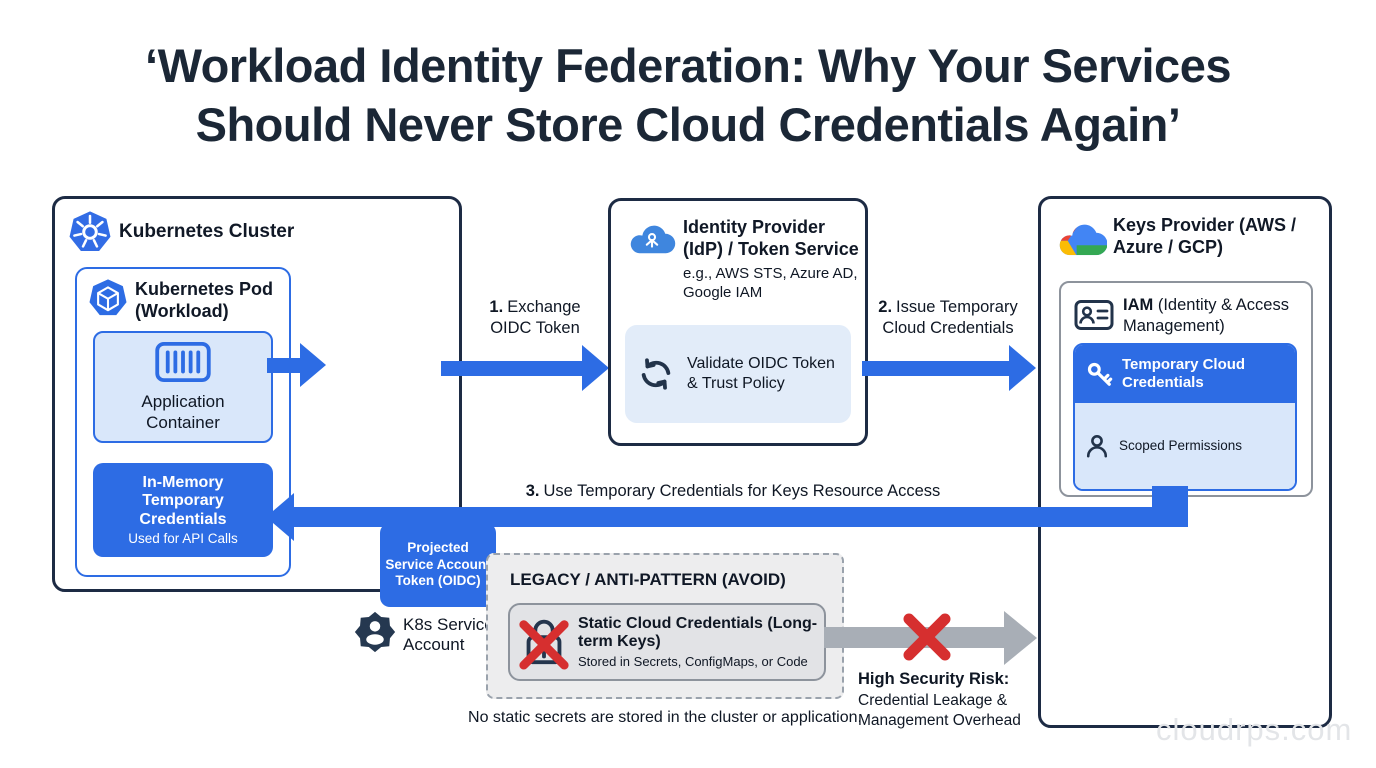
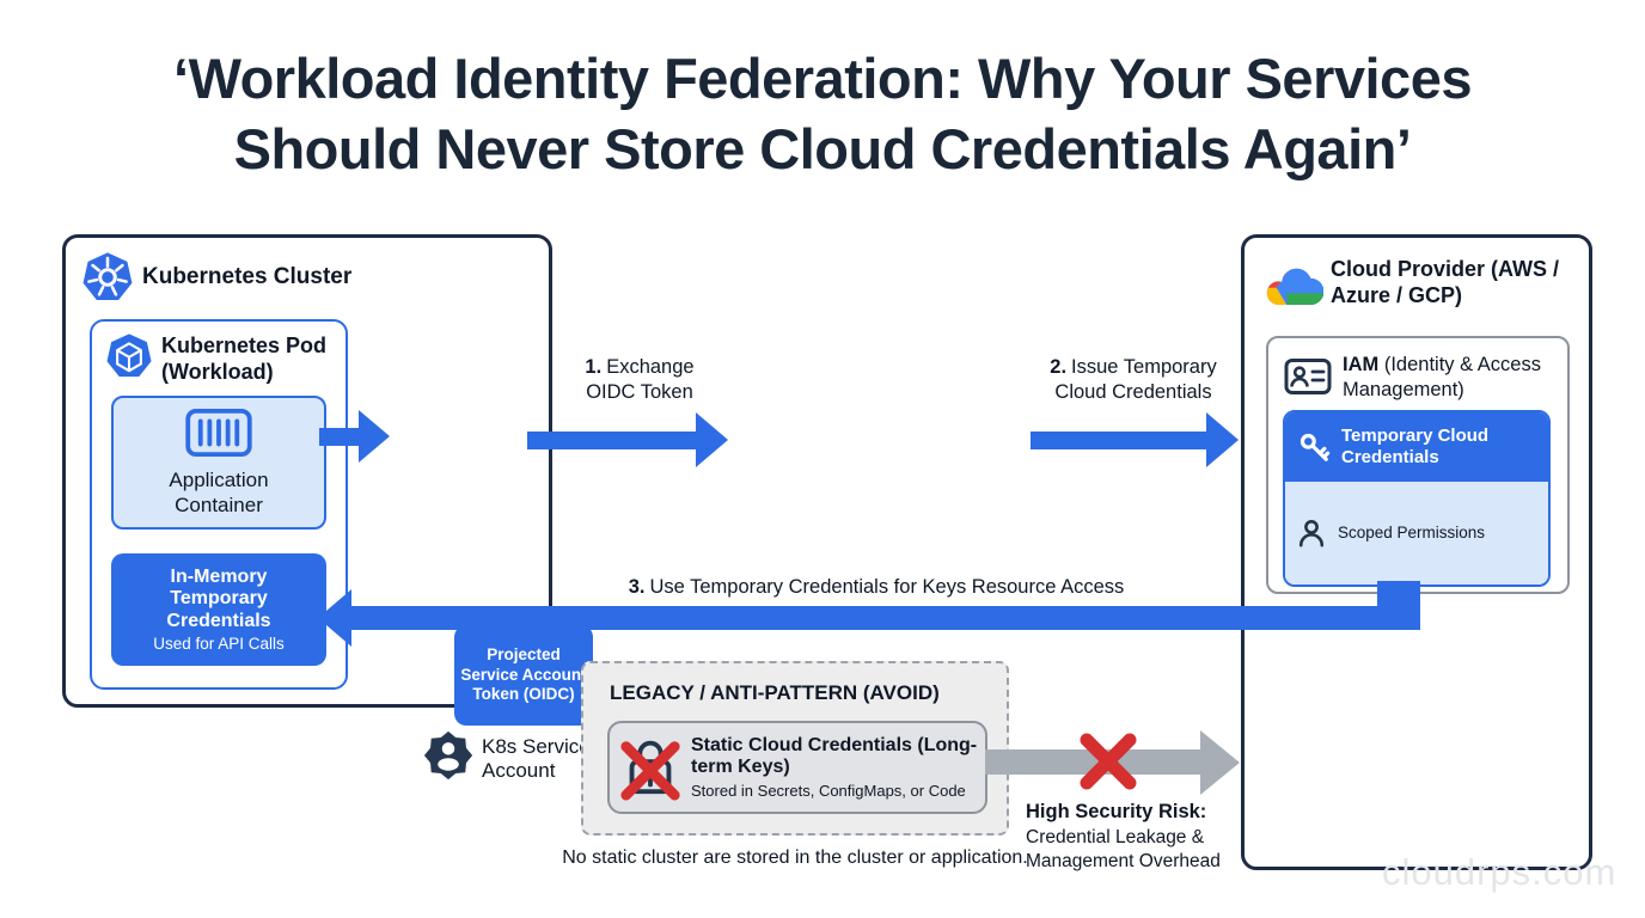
  ‘Workload Identity Federation: Why Your Services
  Should Never Store Cloud Credentials Again’
  Kubernetes Cluster
  Kubernetes Pod (Workload)
  Application Container
  In-Memory Temporary Credentials
  Used for API Calls
  Projected Service Accoun Token (OIDC)
  K8s Servic Account
  1. Exchange OIDC Token
- Identity Provider (IdP) / Token Service
- e.g., AWS STS, Azure AD, Google IAM
- Validate OIDC Token & Trust Policy
  2. Issue Temporary Cloud Credentials
- Keys Provider (AWS / Azure / GCP)
+ Cloud Provider (AWS / Azure / GCP)
  IAM (Identity & Access Management)
  Temporary Cloud Credentials
  Scoped Permissions
  3. Use Temporary Credentials for Keys Resource Access
  LEGACY / ANTI-PATTERN (AVOID)
  Static Cloud Credentials (Long-term Keys)
  Stored in Secrets, ConfigMaps, or Code
  High Security Risk:
  Credential Leakage &
  Management Overhead
- No static secrets are stored in the cluster or application.
+ No static cluster are stored in the cluster or application.
  cloudrps.com
